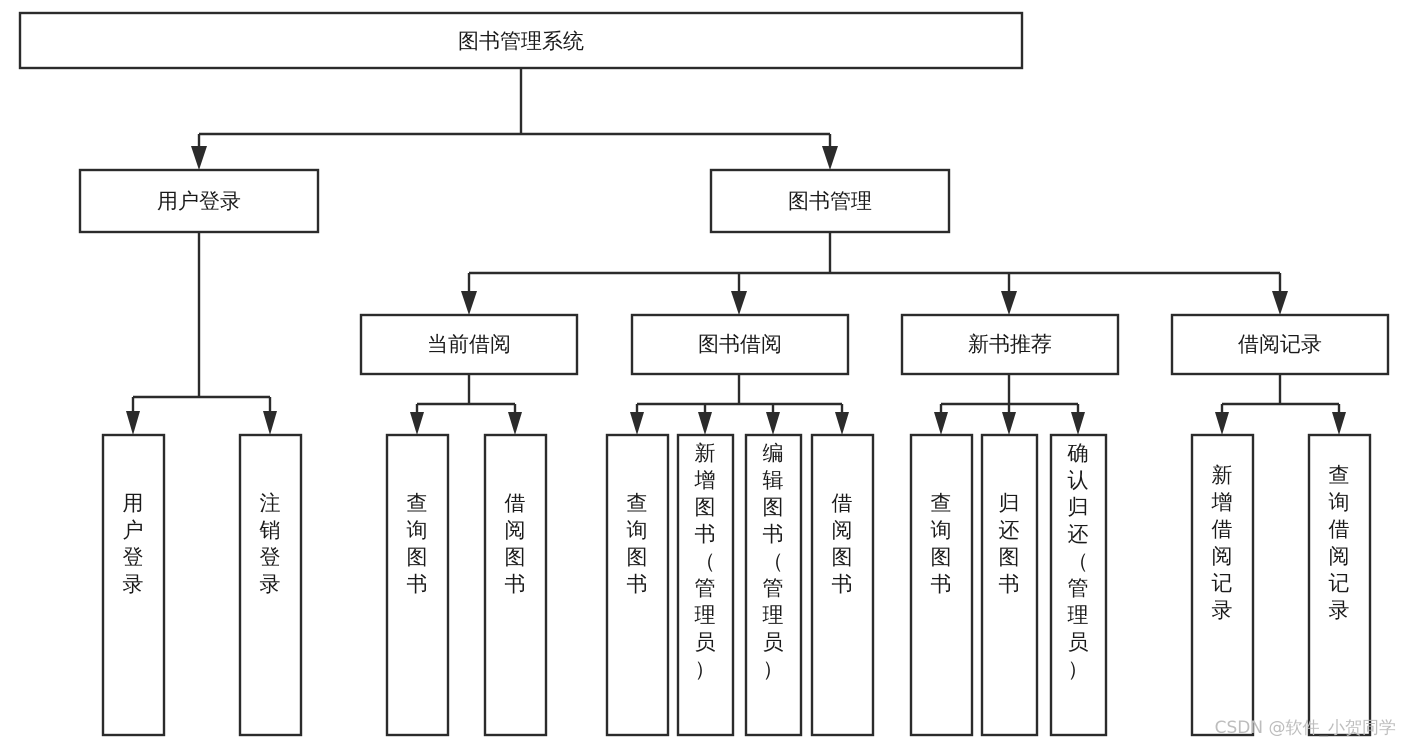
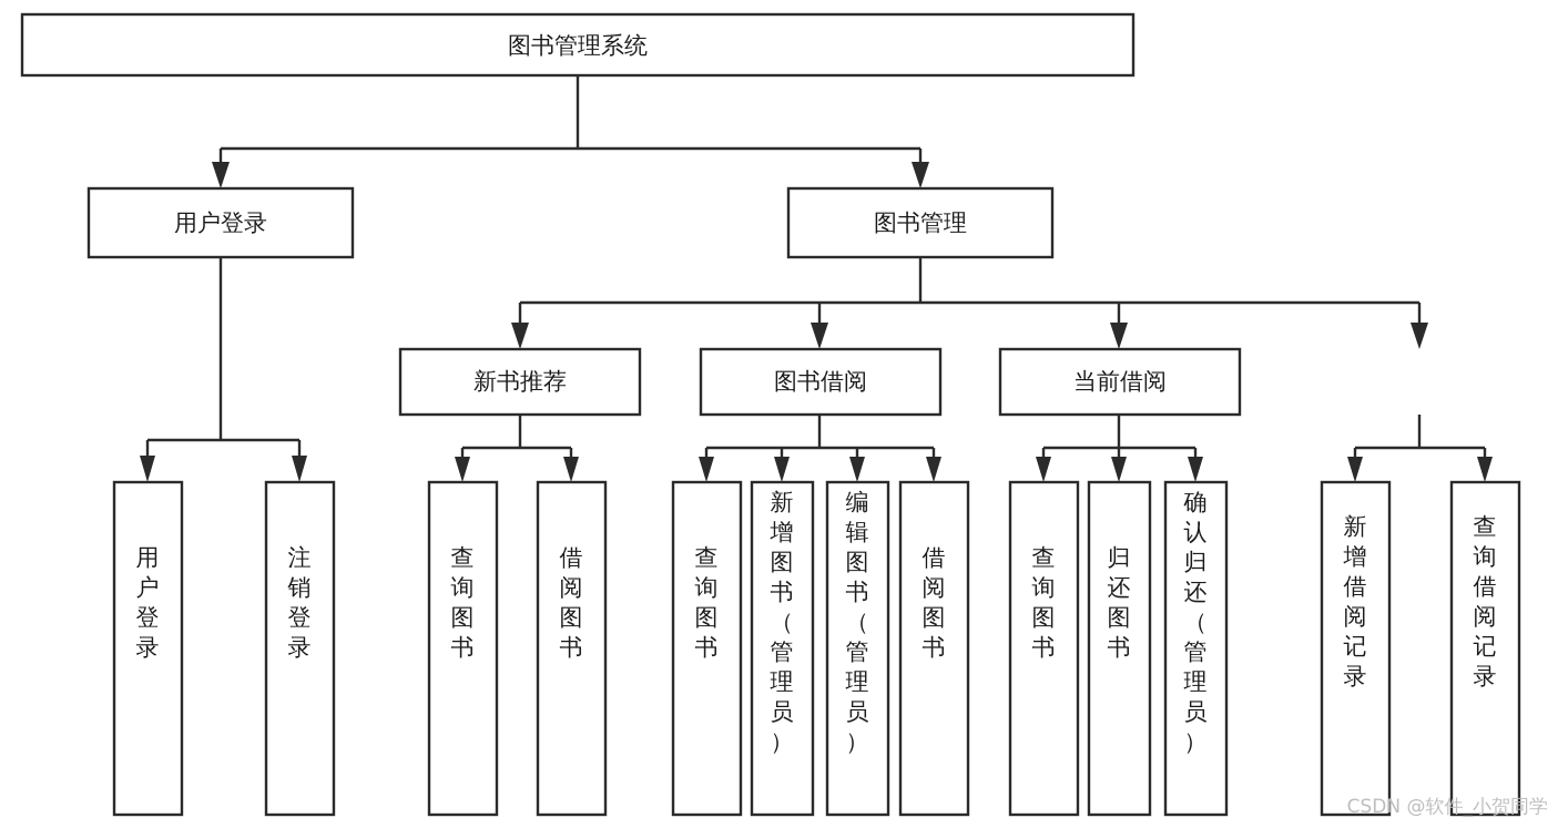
  图书管理系统
  用户登录
  图书管理
- 当前借阅
+ 新书推荐
  图书借阅
- 新书推荐
+ 当前借阅
- 借阅记录
  用户登录
  注销登录
  查询图书
  借阅图书
  查询图书
  新增图书（管理员）
  编辑图书（管理员）
  借阅图书
  查询图书
  归还图书
  确认归还（管理员）
  新增借阅记录
  查询借阅记录
  CSDN @软件_小贺同学
